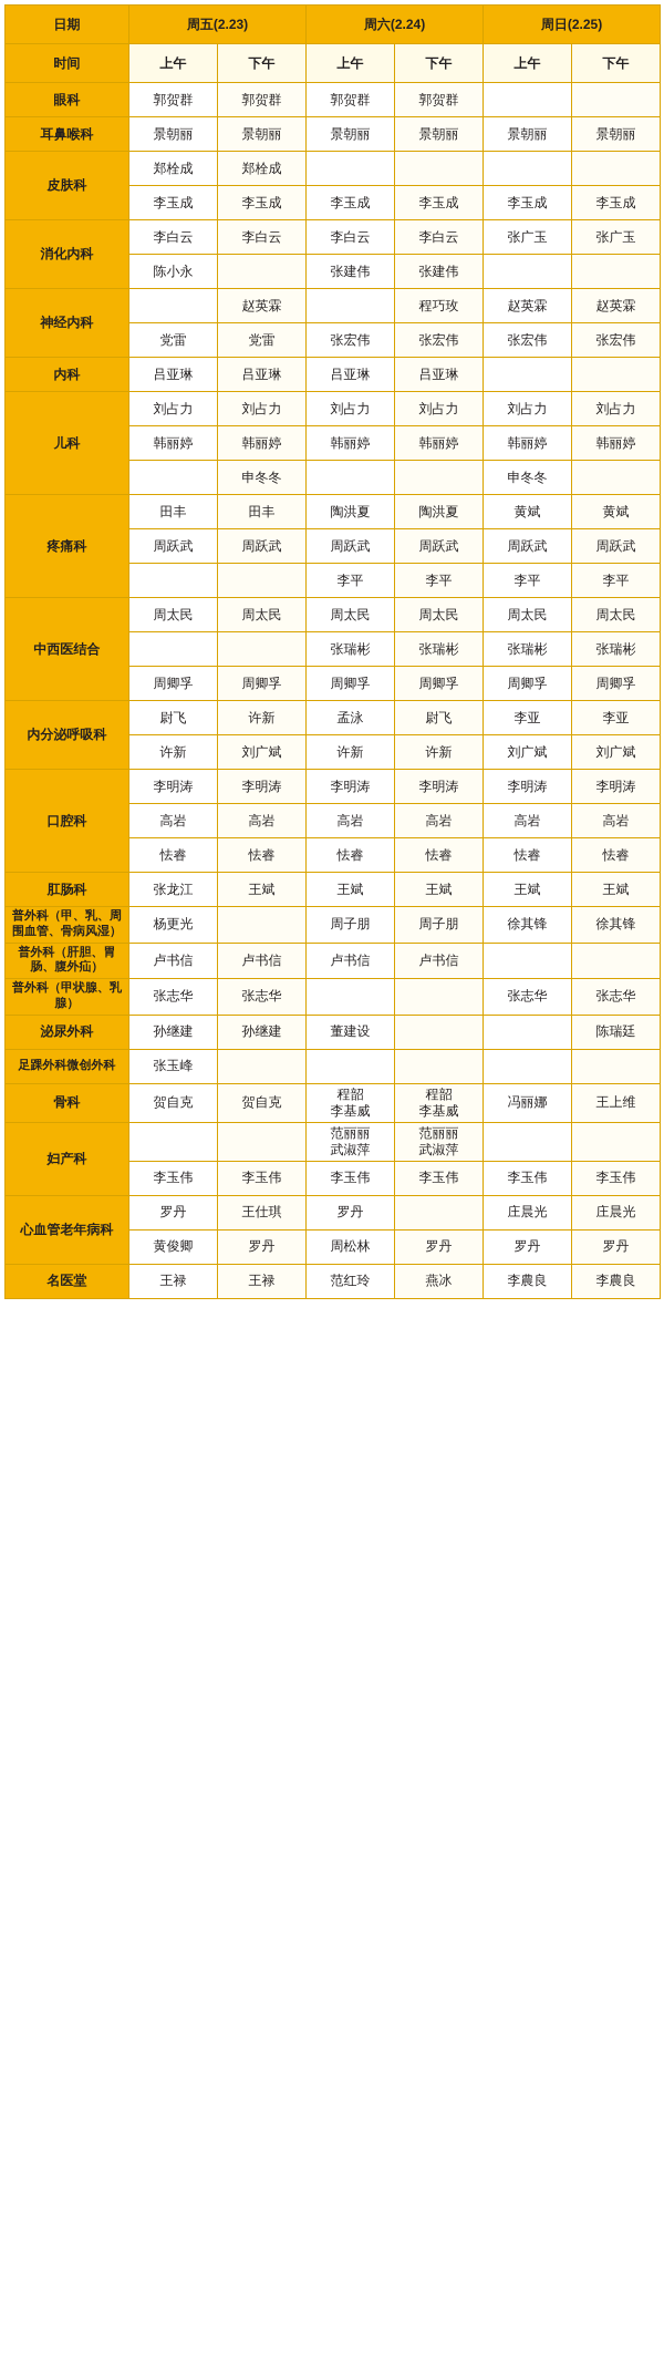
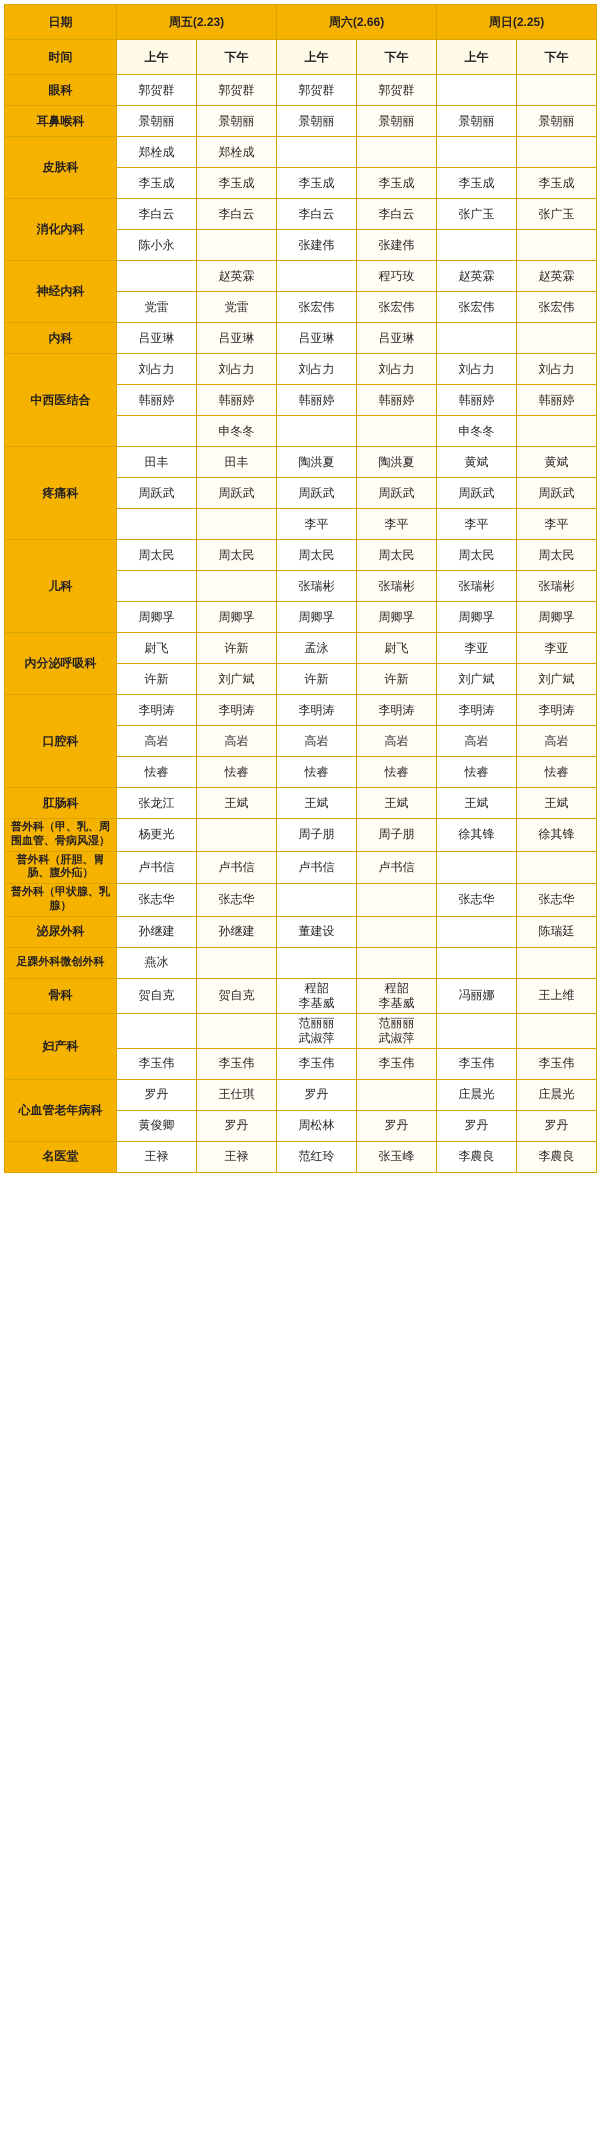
- 日期	周五(2.23)	周六(2.24)	周日(2.25)
+ 日期	周五(2.23)	周六(2.66)	周日(2.25)
  时间	上午	下午	上午	下午	上午	下午
  眼科	郭贺群	郭贺群	郭贺群	郭贺群
  耳鼻喉科	景朝丽	景朝丽	景朝丽	景朝丽	景朝丽	景朝丽
  皮肤科	郑栓成	郑栓成
  李玉成	李玉成	李玉成	李玉成	李玉成	李玉成
  消化内科	李白云	李白云	李白云	李白云	张广玉	张广玉
  陈小永		张建伟	张建伟
  神经内科		赵英霖		程巧玫	赵英霖	赵英霖
  党雷	党雷	张宏伟	张宏伟	张宏伟	张宏伟
  内科	吕亚琳	吕亚琳	吕亚琳	吕亚琳
- 儿科	刘占力	刘占力	刘占力	刘占力	刘占力	刘占力
+ 中西医结合	刘占力	刘占力	刘占力	刘占力	刘占力	刘占力
  韩丽婷	韩丽婷	韩丽婷	韩丽婷	韩丽婷	韩丽婷
  	申冬冬			申冬冬
  疼痛科	田丰	田丰	陶洪夏	陶洪夏	黄斌	黄斌
  周跃武	周跃武	周跃武	周跃武	周跃武	周跃武
  		李平	李平	李平	李平
- 中西医结合	周太民	周太民	周太民	周太民	周太民	周太民
+ 儿科	周太民	周太民	周太民	周太民	周太民	周太民
  		张瑞彬	张瑞彬	张瑞彬	张瑞彬
  周卿孚	周卿孚	周卿孚	周卿孚	周卿孚	周卿孚
  内分泌呼吸科	尉飞	许新	孟泳	尉飞	李亚	李亚
  许新	刘广斌	许新	许新	刘广斌	刘广斌
  口腔科	李明涛	李明涛	李明涛	李明涛	李明涛	李明涛
  高岩	高岩	高岩	高岩	高岩	高岩
  怯睿	怯睿	怯睿	怯睿	怯睿	怯睿
  肛肠科	张龙江	王斌	王斌	王斌	王斌	王斌
  普外科（甲、乳、周围血管、骨病风湿）	杨更光		周子朋	周子朋	徐其锋	徐其锋
  普外科（肝胆、胃肠、腹外疝）	卢书信	卢书信	卢书信	卢书信
  普外科（甲状腺、乳腺）	张志华	张志华			张志华	张志华
  泌尿外科	孙继建	孙继建	董建设			陈瑞廷
- 足踝外科微创外科	张玉峰
+ 足踝外科微创外科	燕冰
  骨科	贺自克	贺自克	程韶李基威	程韶李基威	冯丽娜	王上维
  妇产科			范丽丽武淑萍	范丽丽武淑萍
  李玉伟	李玉伟	李玉伟	李玉伟	李玉伟	李玉伟
  心血管老年病科	罗丹	王仕琪	罗丹		庄晨光	庄晨光
  黄俊卿	罗丹	周松林	罗丹	罗丹	罗丹
- 名医堂	王禄	王禄	范红玲	燕冰	李農良	李農良
+ 名医堂	王禄	王禄	范红玲	张玉峰	李農良	李農良
